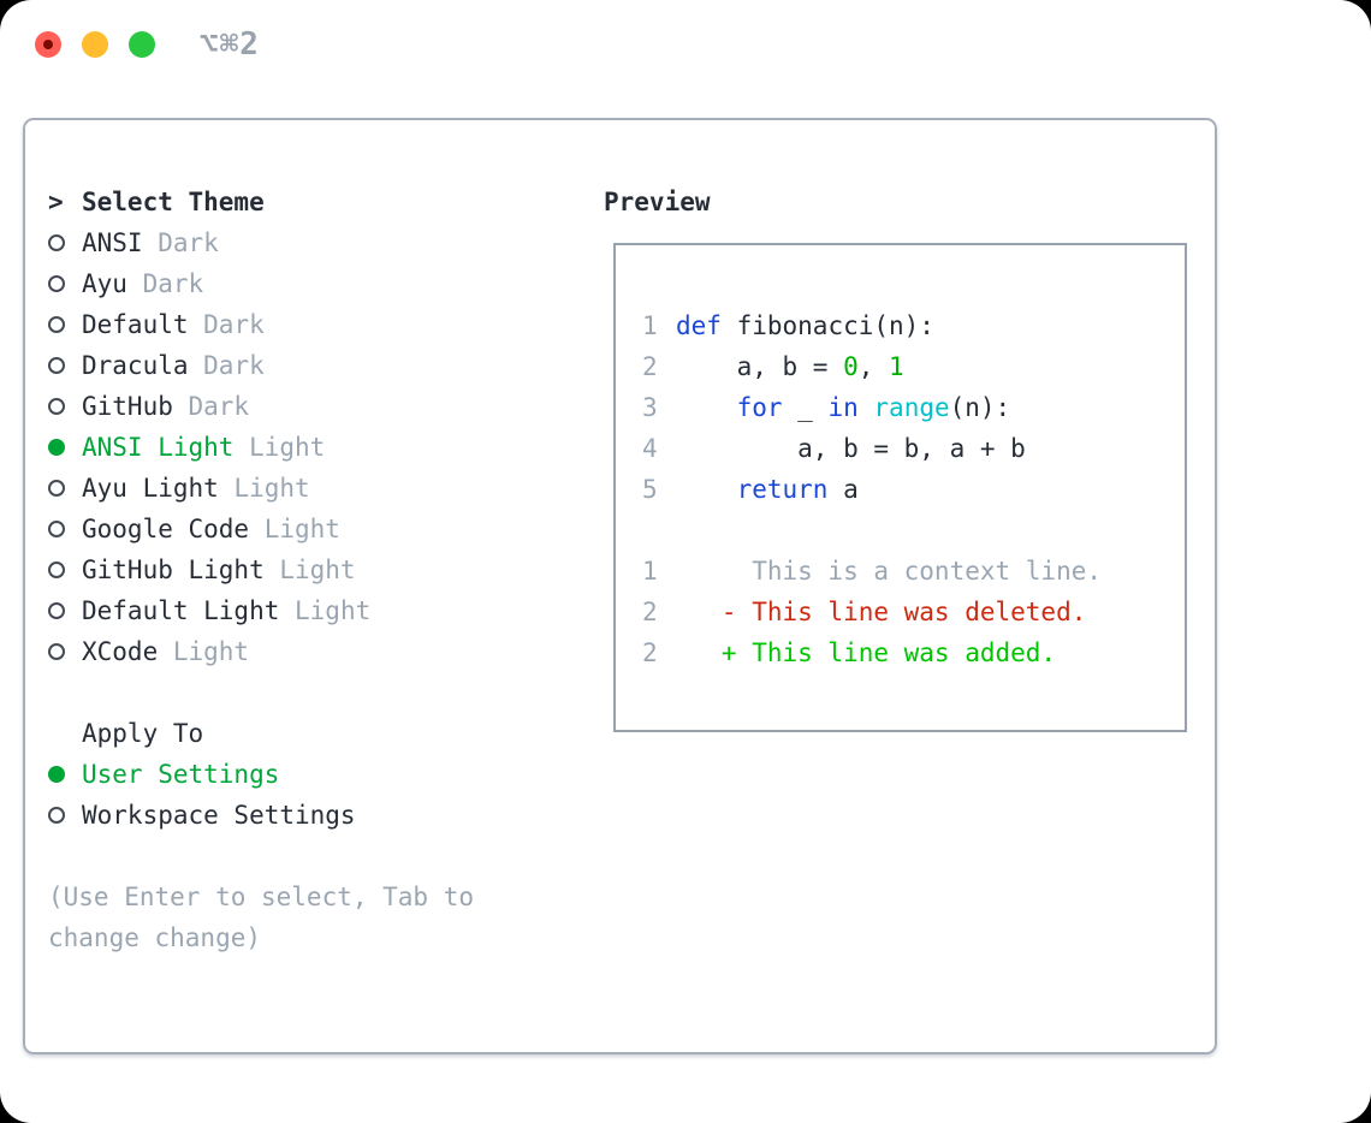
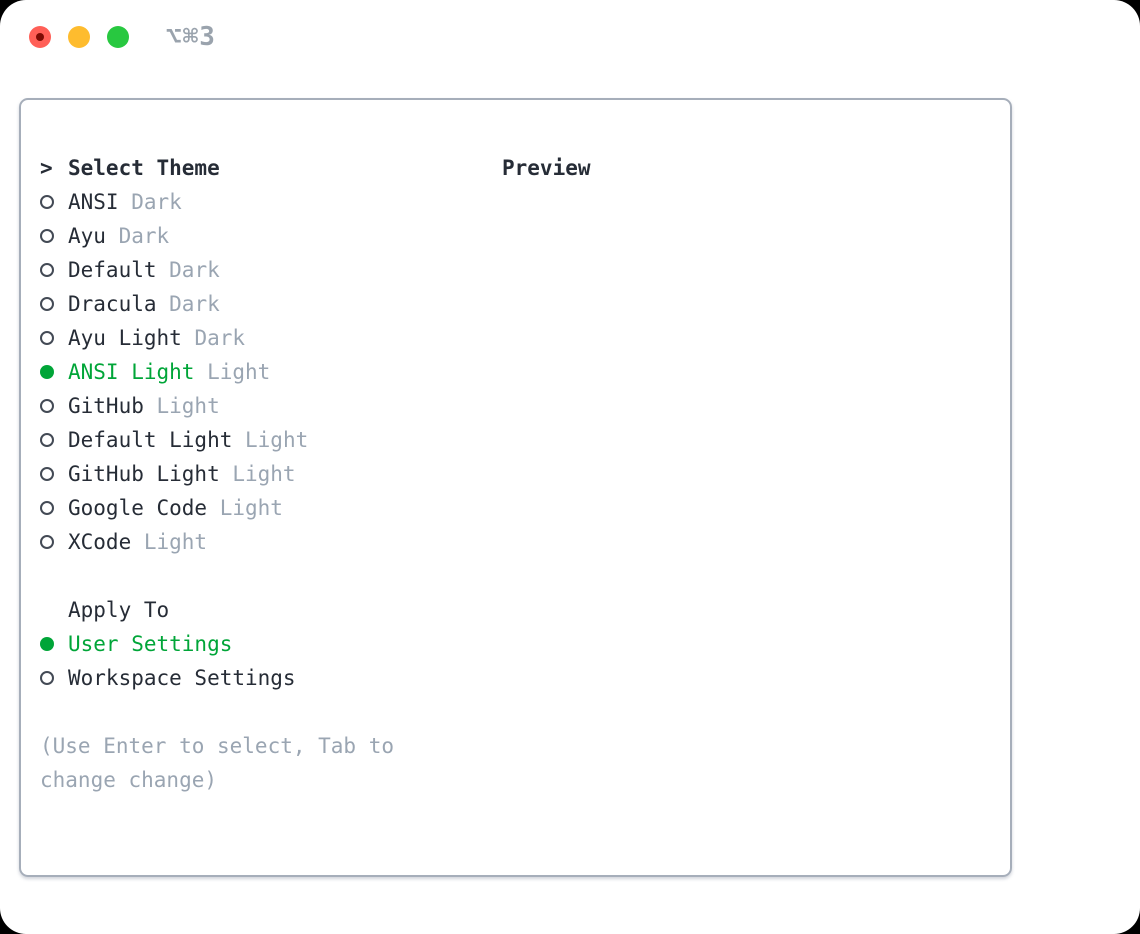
- ⌥⌘2
+ ⌥⌘3
  >
  Select Theme
  ANSI Dark
  Ayu Dark
  Default Dark
  Dracula Dark
- GitHub Dark
+ Ayu Light Dark
  ANSI Light Light
- Ayu Light Light
+ GitHub Light
- Google Code Light
+ Default Light Light
  GitHub Light Light
- Default Light Light
+ Google Code Light
  XCode Light
  Apply To
  User Settings
  Workspace Settings
  (Use Enter to select, Tab to change change)
  Preview
- 1 def fibonacci(n):
- 2 a, b = 0, 1
- 3 for _ in range(n):
- 4 a, b = b, a + b
- 5 return a
- 1 This is a context line.
- 2 - This line was deleted.
- 2 + This line was added.
